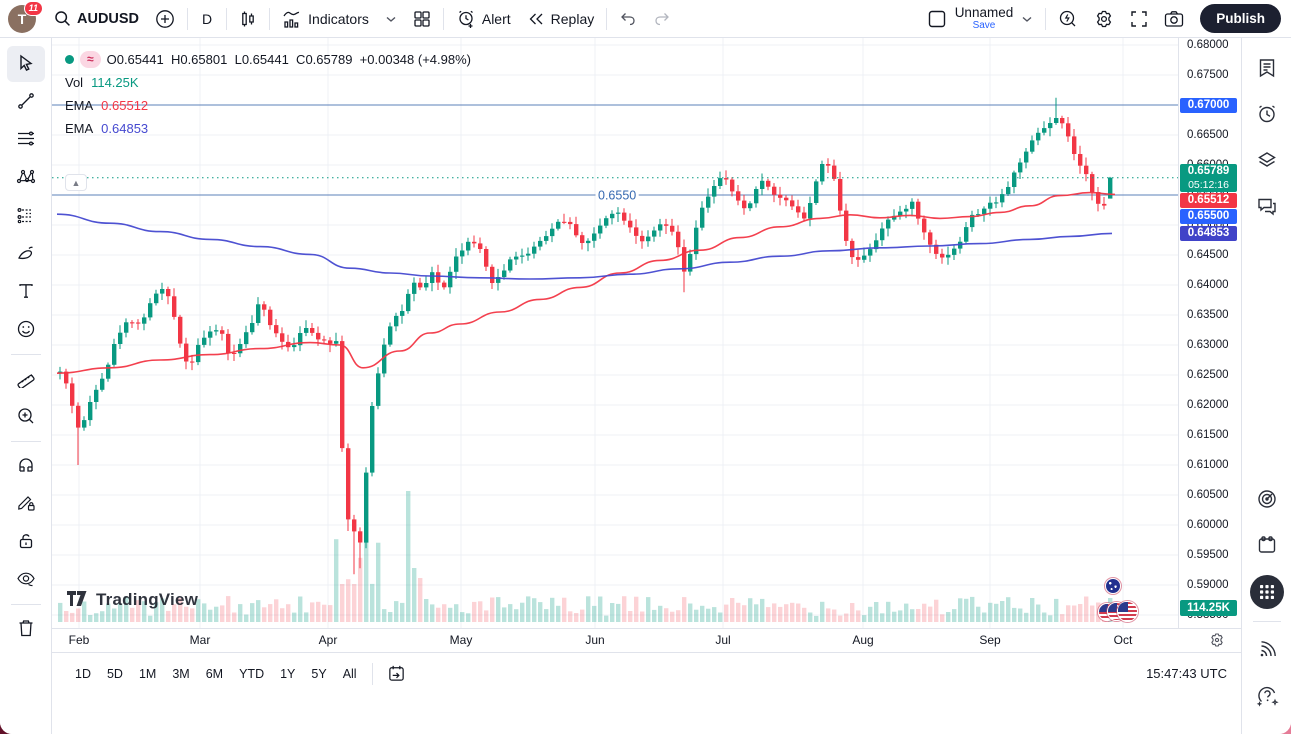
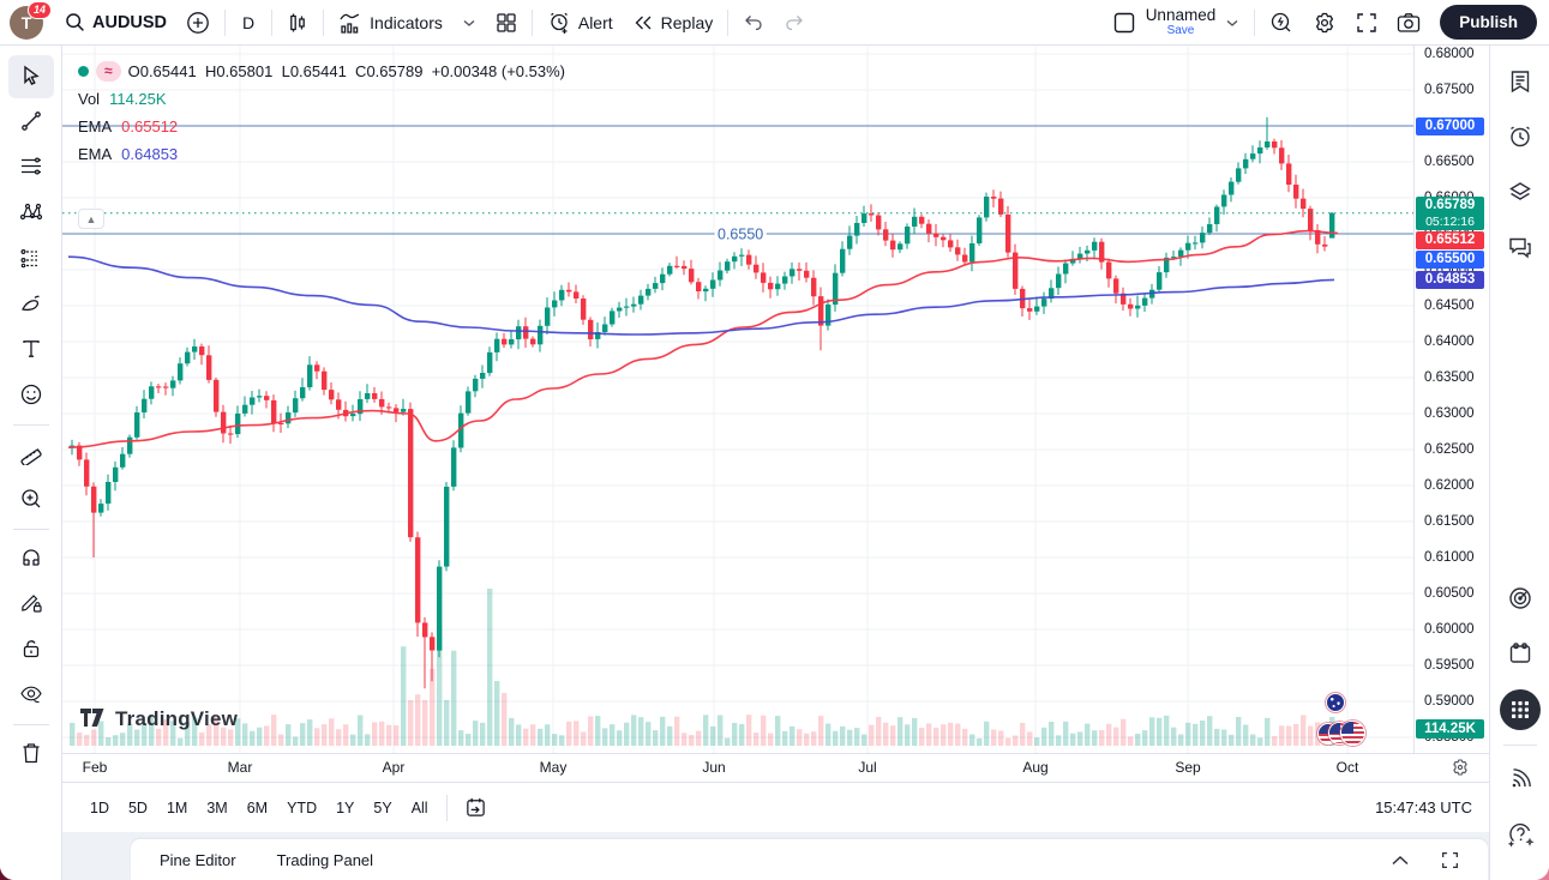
  T
- 11
+ 14
  AUDUSD
  D
  Indicators
  Alert
  Replay
  Unnamed
  Save
  Publish
  0.6550
  ≈
- O0.65441 H0.65801 L0.65441 C0.65789 +0.00348 (+4.98%)
+ O0.65441 H0.65801 L0.65441 C0.65789 +0.00348 (+0.53%)
  Vol
  114.25K
  EMA
  0.65512
  EMA
  0.64853
  ▲
  TradingView
  0.68000
  0.67500
  0.66500
  0.65000
  0.64500
  0.64000
  0.63500
  0.63000
  0.62500
  0.62000
  0.61500
  0.61000
  0.60500
  0.60000
  0.59500
  0.59000
  0.67000
  0.65789
  05:12:16
  0.65512
  0.65500
  0.64853
  114.25K
  Feb
  Mar
  Apr
  May
  Jun
  Jul
  Aug
  Sep
  Oct
  1D
  5D
  1M
  3M
  6M
  YTD
  1Y
  5Y
  All
  15:47:43 UTC
+ Pine Editor
+ Trading Panel
